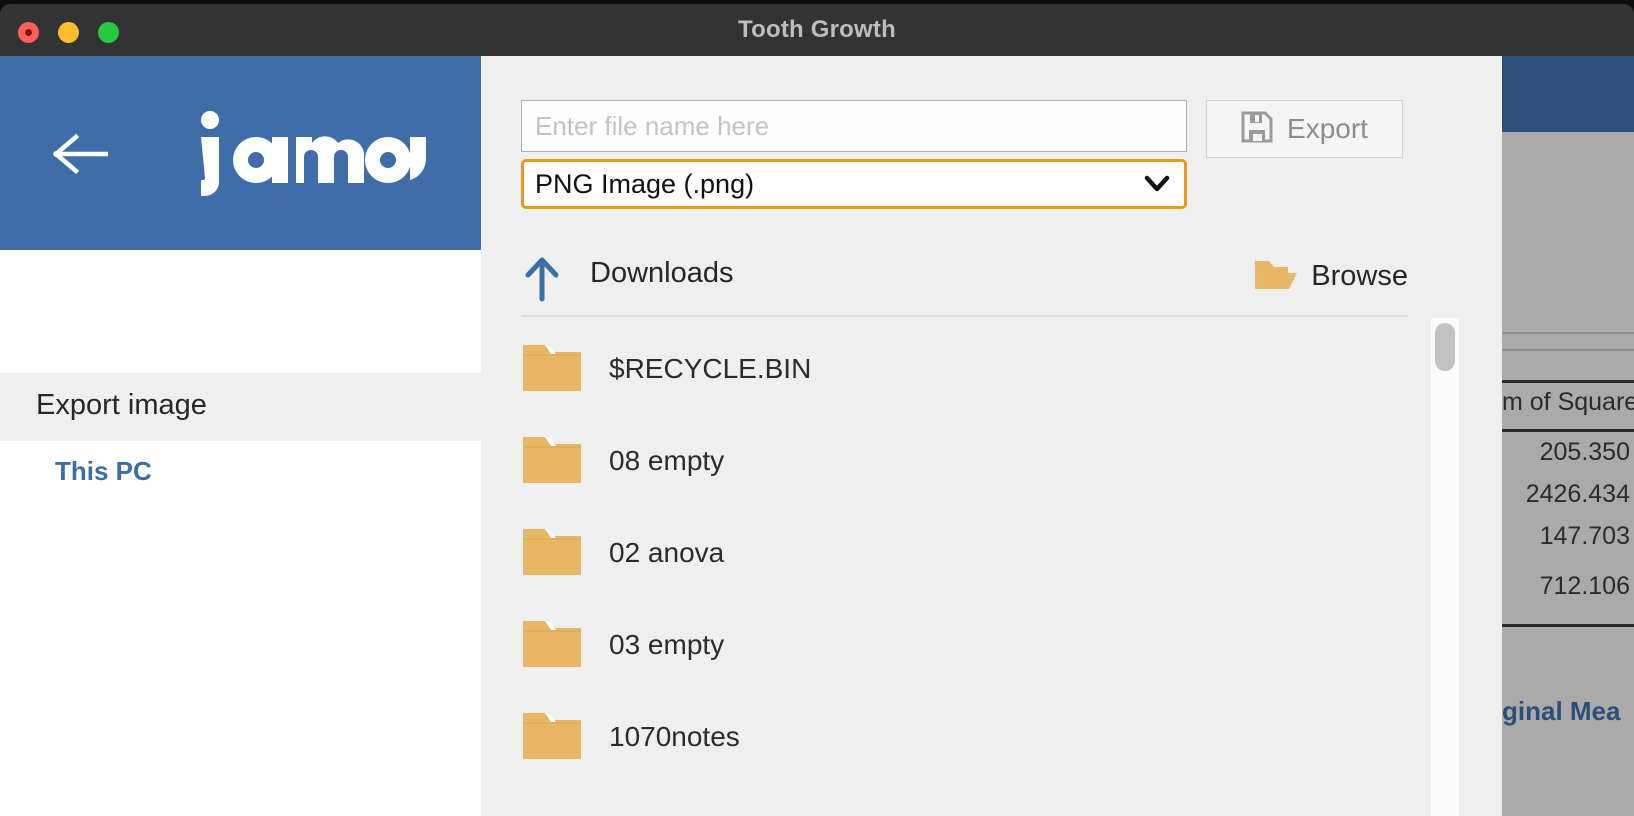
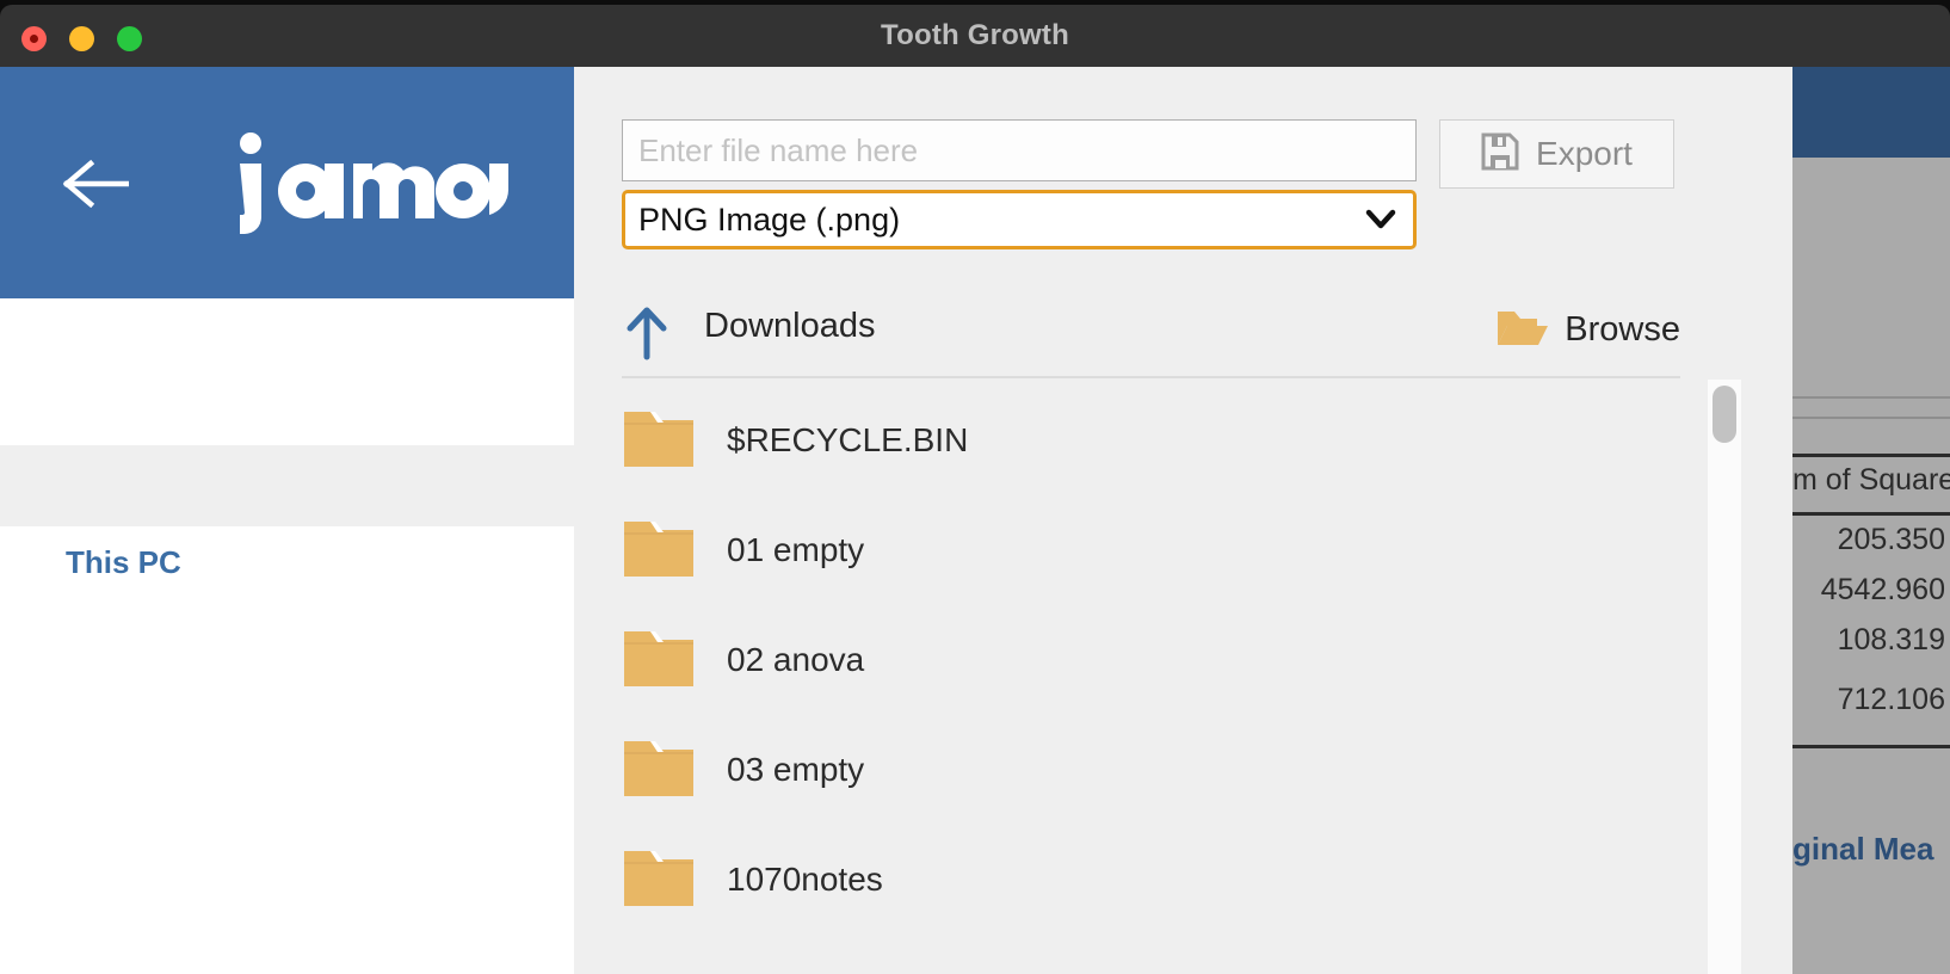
  m of Square
  205.350
- 2426.434
+ 4542.960
- 147.703
+ 108.319
  712.106
  ginal Mea
- Export image
  This PC
  Enter file name here
  PNG Image (.png)
  Export
  Downloads
  Browse
  $RECYCLE.BIN
- 08 empty
+ 01 empty
  02 anova
  03 empty
  1070notes
  Tooth Growth
